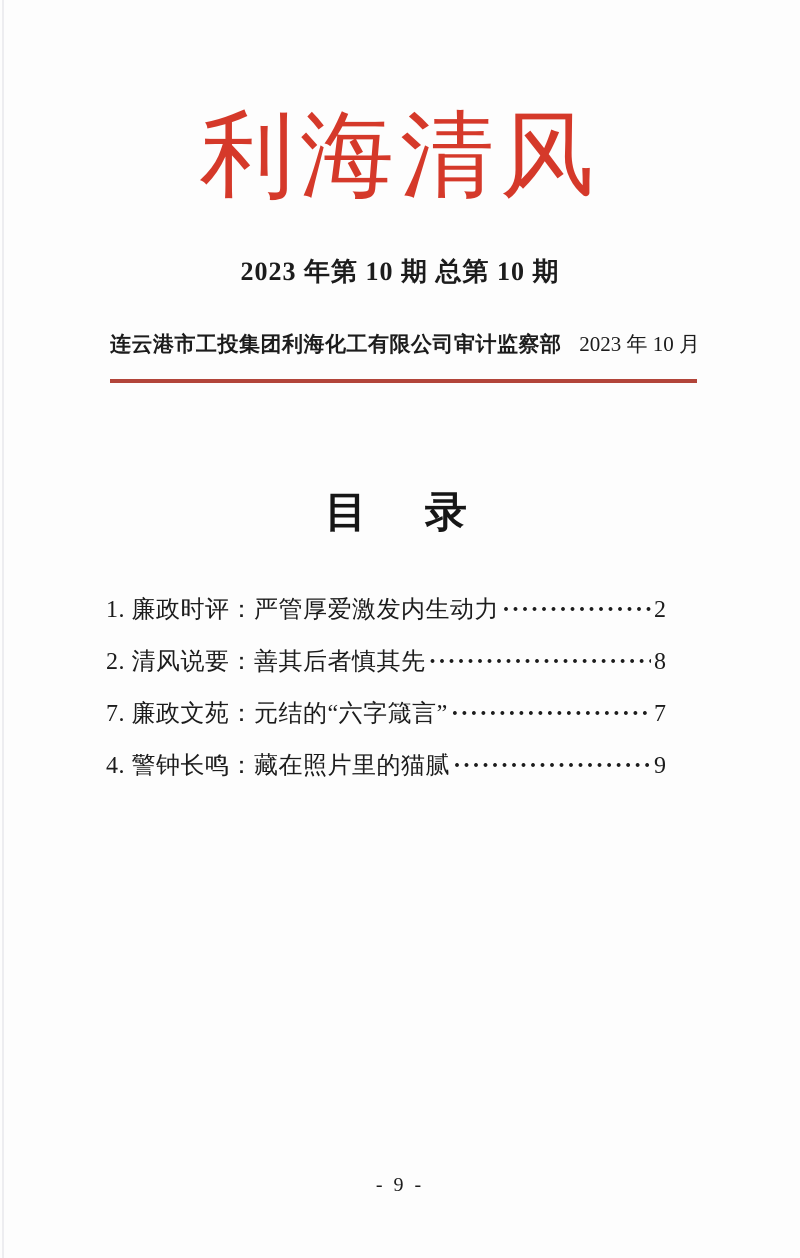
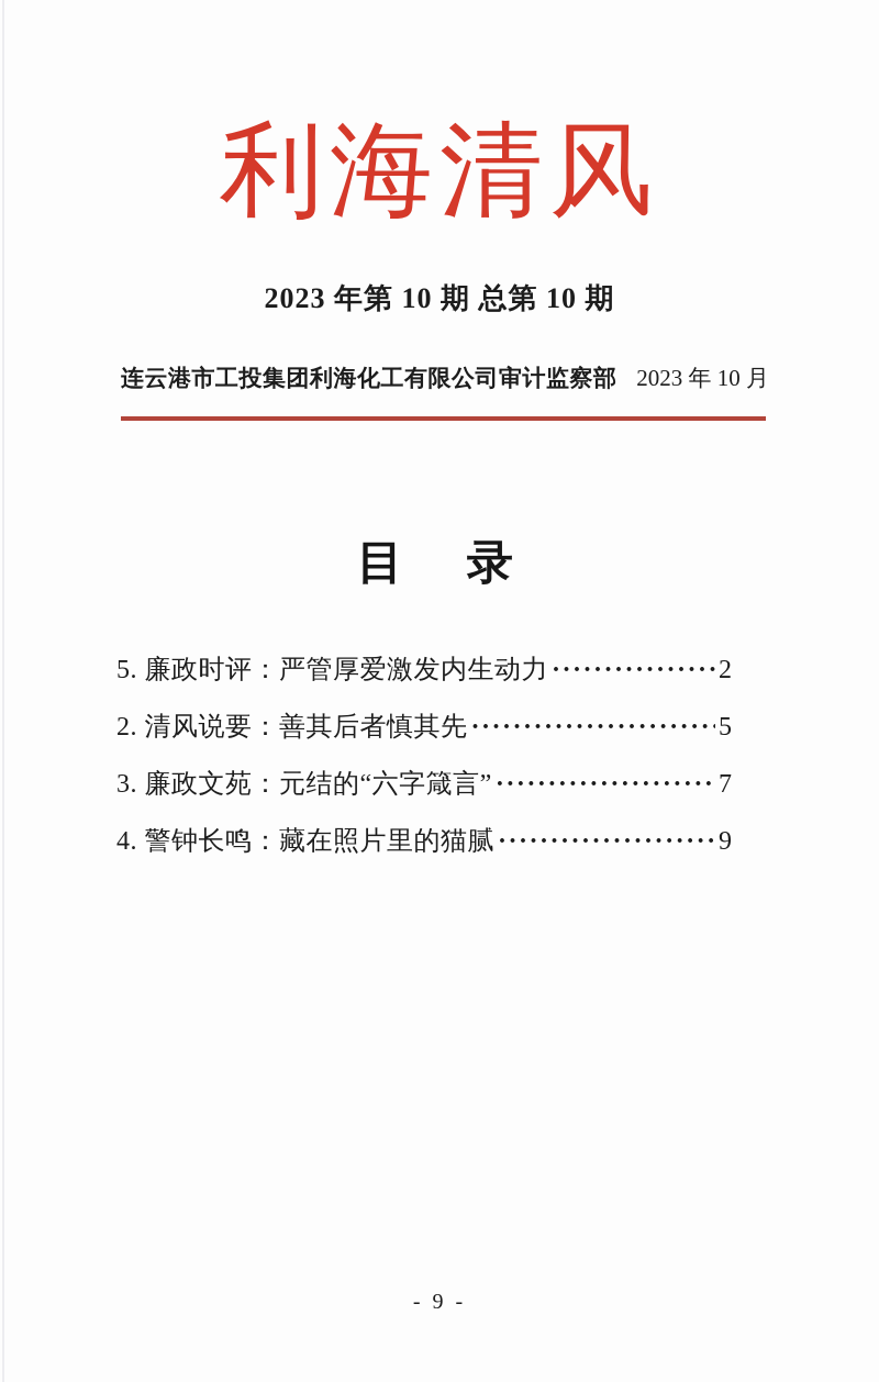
  利海清风
  2023 年第 10 期 总第 10 期
  连云港市工投集团利海化工有限公司审计监察部
  2023 年 10 月
  目 录
- 1. 廉政时评：严管厚爱激发内生动力
+ 5. 廉政时评：严管厚爱激发内生动力
  2
  2. 清风说要：善其后者慎其先
- 8
+ 5
- 7. 廉政文苑：元结的“六字箴言”
+ 3. 廉政文苑：元结的“六字箴言”
  7
  4. 警钟长鸣：藏在照片里的猫腻
  9
  - 9 -
